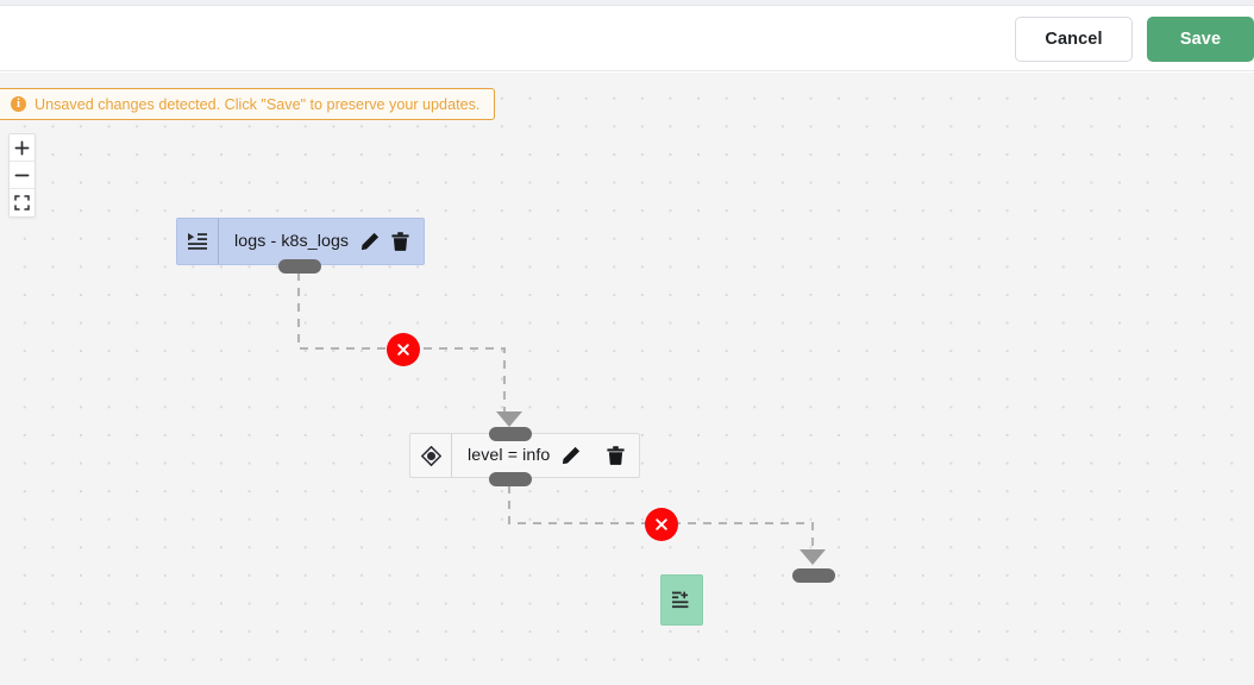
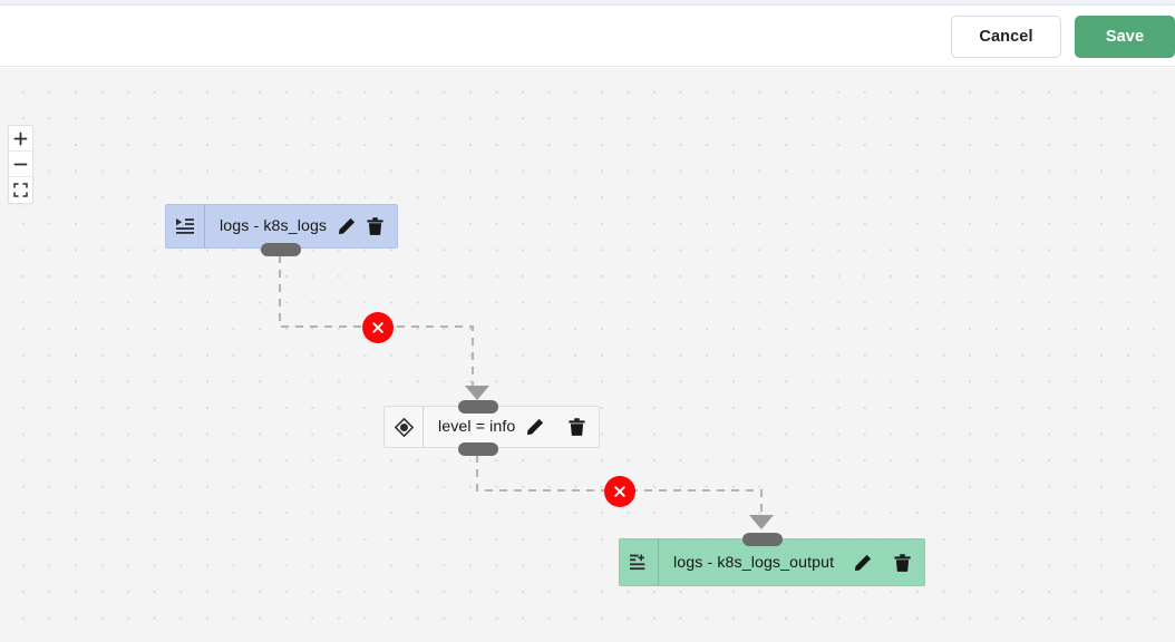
  Cancel
  Save
- i
- Unsaved changes detected. Click "Save" to preserve your updates.
  logs - k8s_logs
  level = info
+ logs - k8s_logs_output
